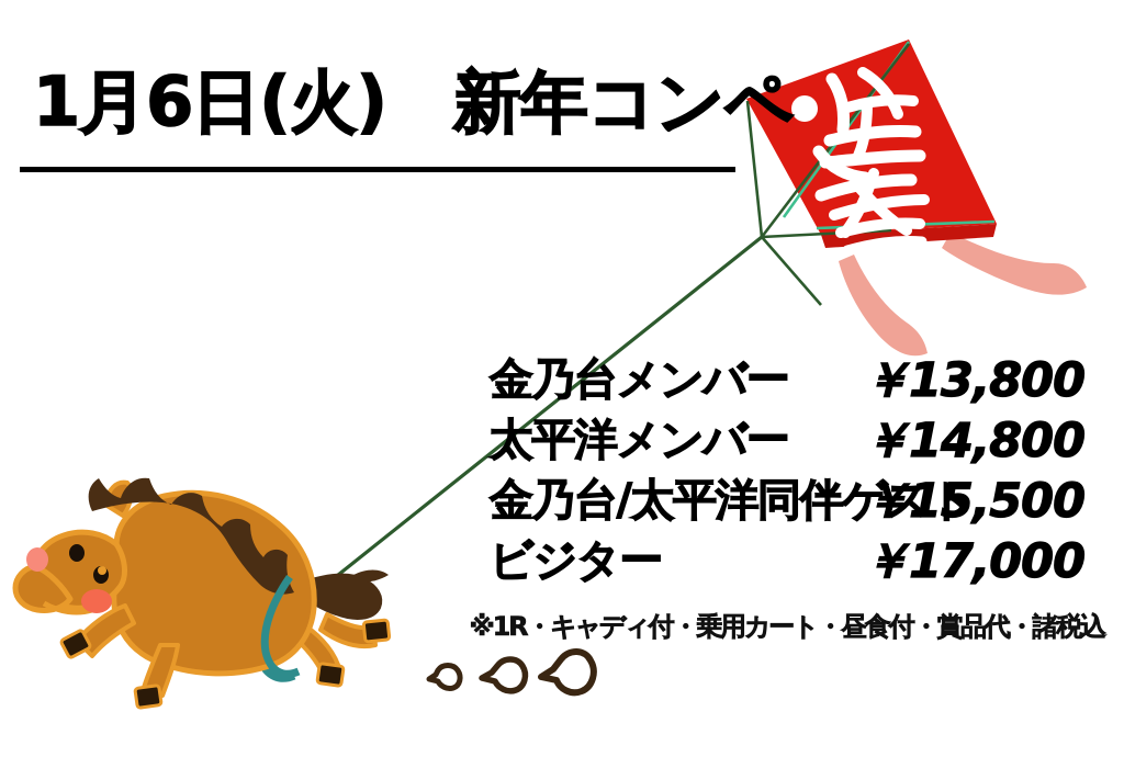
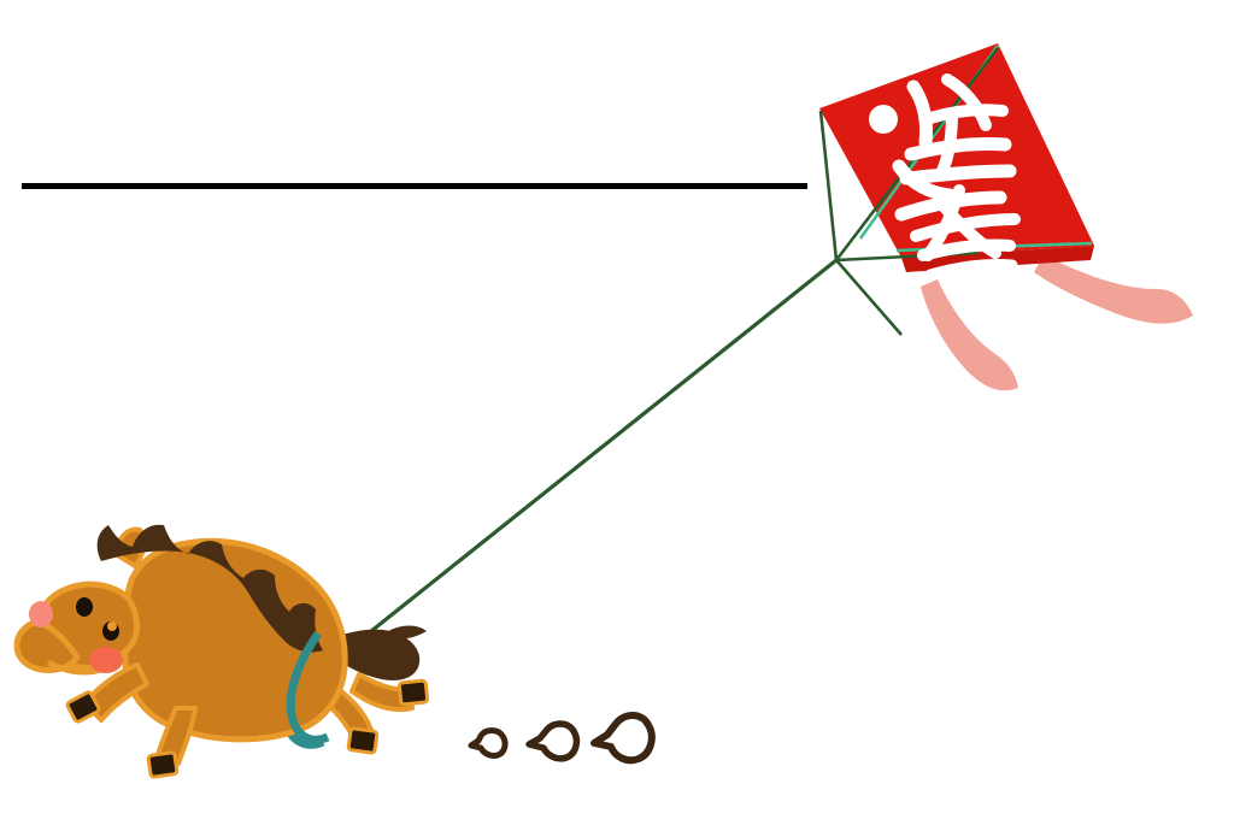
- 1月6日(火) 新年コンペ
- 金乃台メンバー
- ￥13,800
- 太平洋メンバー
- ￥14,800
- 金乃台/太平洋同伴ゲスト
- ￥15,500
- ビジター
- ￥17,000
- ※1R・キャディ付・乗用カート・昼食付・賞品代・諸税込
